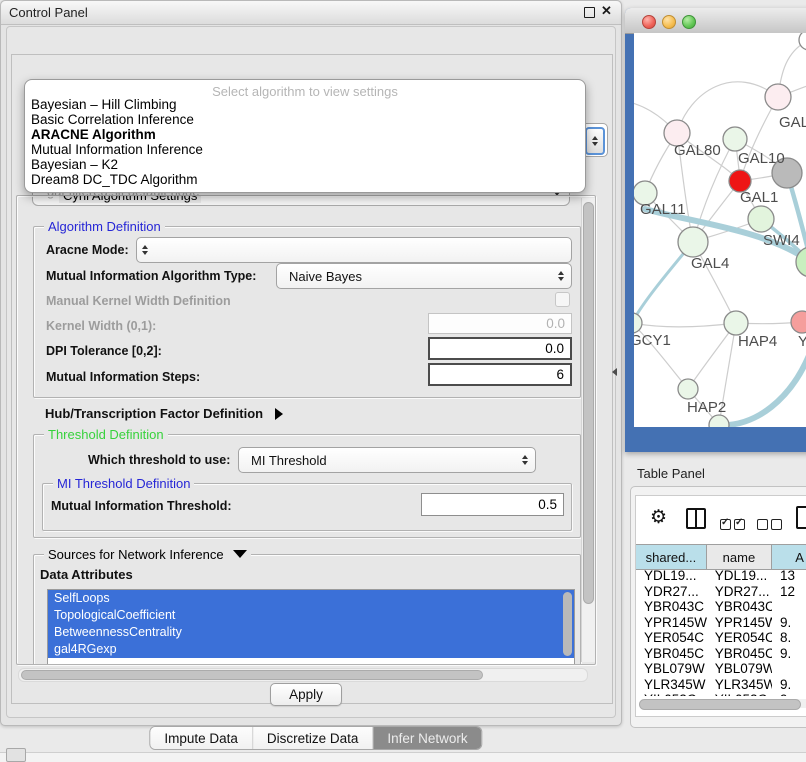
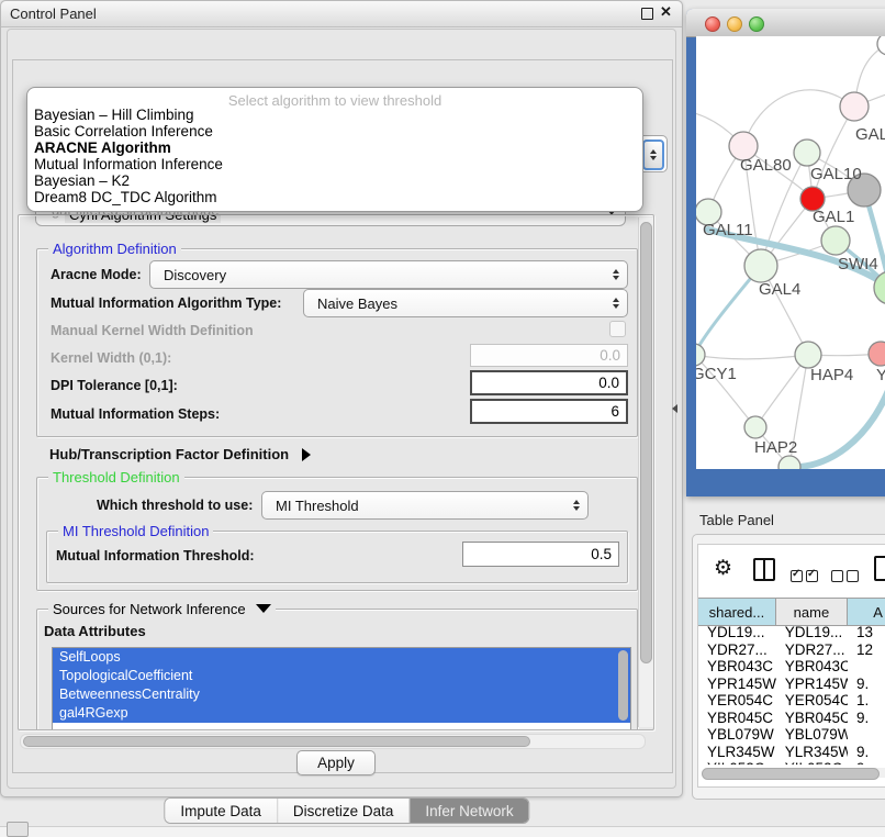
  Control Panel
  ✕
- Select algorithm to view settings
+ Select algorithm to view threshold
  Bayesian – Hill Climbing
  Basic Correlation Inference
  ARACNE Algorithm
  Mutual Information Inference
  Bayesian – K2
  Dream8 DC_TDC Algorithm
  Cyni Algorithm Settings
  Algorithm Definition
  Aracne Mode:
+ Discovery
  Mutual Information Algorithm Type:
  Naive Bayes
  Manual Kernel Width Definition
  Kernel Width (0,1):
  0.0
- DPI Tolerance [0,2]:
+ DPI Tolerance [0,1]:
  0.0
  Mutual Information Steps:
  6
  Hub/Transcription Factor Definition
  Threshold Definition
  Which threshold to use:
  MI Threshold
  MI Threshold Definition
  Mutual Information Threshold:
  0.5
  Sources for Network Inference
  Data Attributes
  SelfLoops
  TopologicalCoefficient
  BetweennessCentrality
  gal4RGexp
  Apply
  Impute Data
  Discretize Data
  Infer Network
  GAL
  GAL80
  GAL10
  GAL1
  GAL11
  SWI4
  GAL4
  GCY1
  HAP4
  Y
  HAP2
  Table Panel
  ⚙
  shared...
  name
  A
  YDL19...
  YDL19...
  13
  YDR27...
  YDR27...
  12
  YBR043C
  YBR043C
  YPR145W
  YPR145W
  9.
  YER054C
  YER054C
- 8.
+ 1.
  YBR045C
  YBR045C
  9.
  YBL079W
  YBL079W
  YLR345W
  YLR345W
  9.
